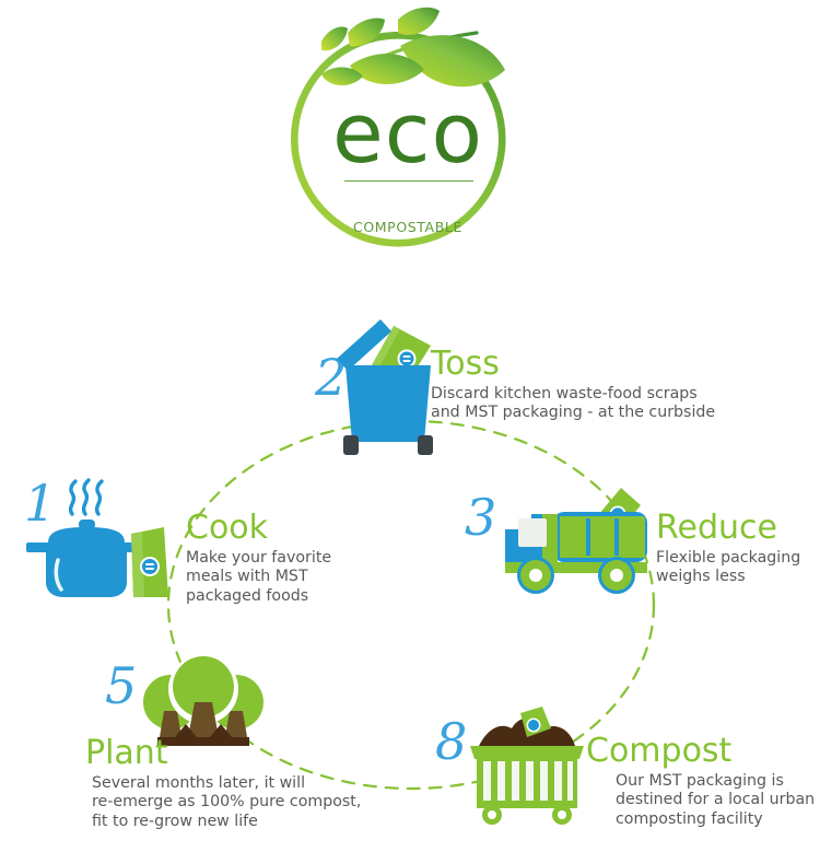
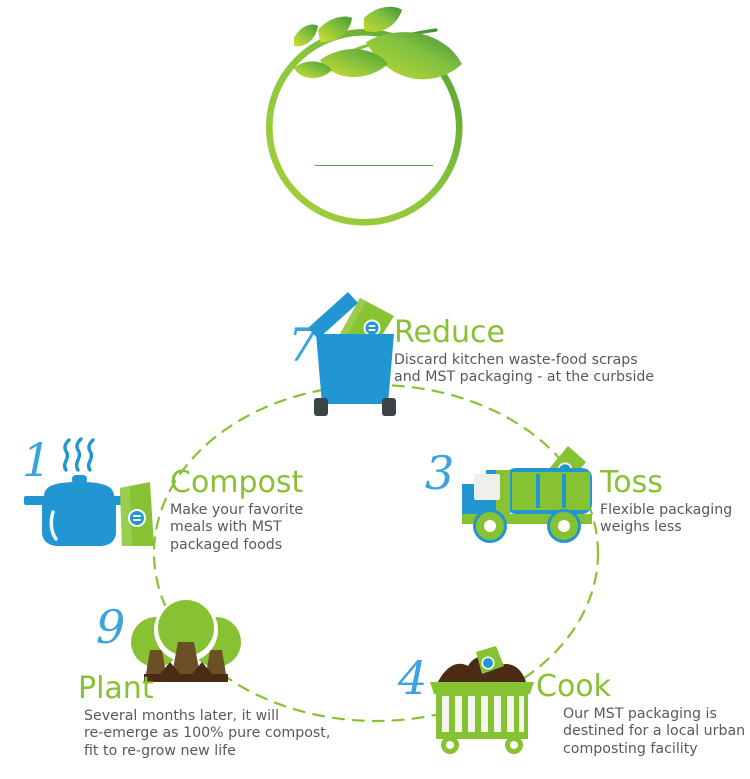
- eco
- COMPOSTABLE
- 2
+ 7
- Toss
+ Reduce
  Discard kitchen waste-food scraps
  and MST packaging - at the curbside
  1
- Cook
+ Compost
  Make your favorite
  meals with MST
  packaged foods
  3
- Reduce
+ Toss
  Flexible packaging
  weighs less
- 8
+ 4
- Compost
+ Cook
  Our MST packaging is
  destined for a local urban
  composting facility
- 5
+ 9
  Plant
  Several months later, it will
  re-emerge as 100% pure compost,
  fit to re-grow new life
